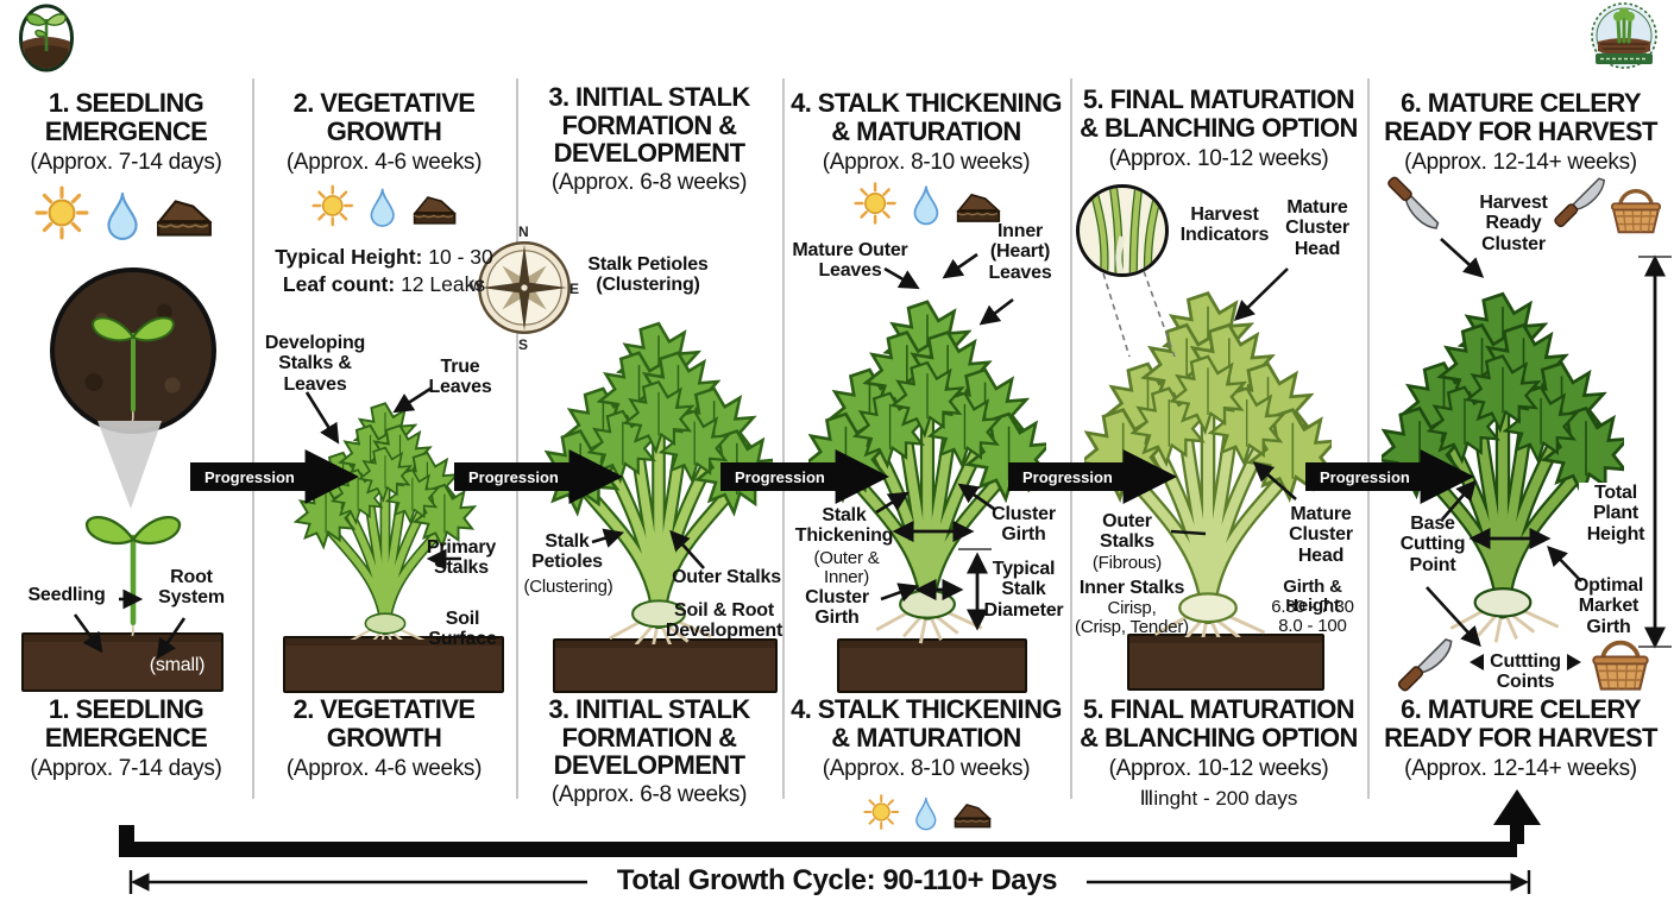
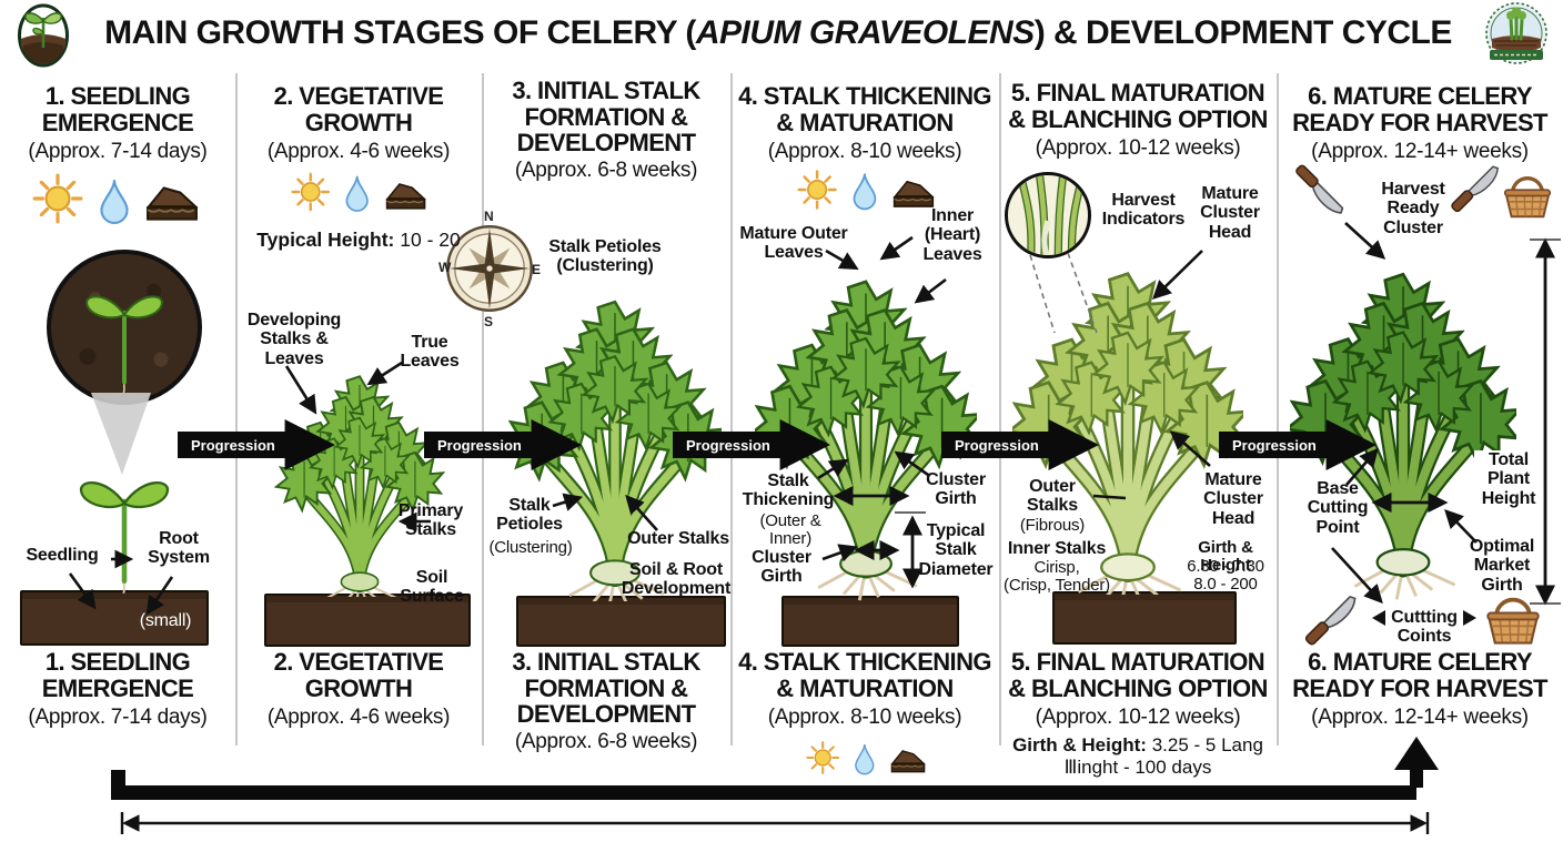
+ MAIN GROWTH STAGES OF CELERY (APIUM GRAVEOLENS) & DEVELOPMENT CYCLE
  1. SEEDLING
  EMERGENCE
  (Approx. 7-14 days)
  Seedling
  Root
  System
  (small)
  1. SEEDLING
  EMERGENCE
  (Approx. 7-14 days)
  2. VEGETATIVE
  GROWTH
  (Approx. 4-6 weeks)
- Typical Height: 10 - 30
+ Typical Height: 10 - 20
- Leaf count: 12 Leaks
  Developing
  Stalks &
  Leaves
  True
  Leaves
  Primary
  Stalks
  Soil Surface
  2. VEGETATIVE
  GROWTH
  (Approx. 4-6 weeks)
  3. INITIAL STALK
  FORMATION &
  DEVELOPMENT
  (Approx. 6-8 weeks)
  N
  W
  E
  S
  Stalk Petioles
  (Clustering)
  Stalk
  Petioles
  (Clustering)
  Outer Stalks
  Soil & Root
  Development
  3. INITIAL STALK
  FORMATION &
  DEVELOPMENT
  (Approx. 6-8 weeks)
  4. STALK THICKENING
  & MATURATION
  (Approx. 8-10 weeks)
  Mature Outer
  Leaves
  Inner
  (Heart)
  Leaves
  Stalk
  Thickening
  (Outer &
  Inner)
  Cluster
  Girth
  Cluster
  Girth
  Typical
  Stalk
  Diameter
  4. STALK THICKENING
  & MATURATION
  (Approx. 8-10 weeks)
  5. FINAL MATURATION
  & BLANCHING OPTION
  (Approx. 10-12 weeks)
  Harvest
  Indicators
  Mature
  Cluster
  Head
  Outer
  Stalks
  (Fibrous)
  Inner Stalks
  Cirisp,
  (Crisp, Tender)
  Mature
  Cluster
  Head
  Girth & Height
  6.30 - 7.30
- 8.0 - 100
+ 8.0 - 200
  5. FINAL MATURATION
  & BLANCHING OPTION
  (Approx. 10-12 weeks)
+ Girth & Height: 3.25 - 5 Lang
- Ⅲinght - 200 days
+ Ⅲinght - 100 days
  6. MATURE CELERY
  READY FOR HARVEST
  (Approx. 12-14+ weeks)
  Harvest Ready
  Cluster
  Base
  Cutting
  Point
  Total
  Plant
  Height
  Optimal
  Market
  Girth
  Cuttting
  Coints
  6. MATURE CELERY
  READY FOR HARVEST
  (Approx. 12-14+ weeks)
  Progression
  Progression
  Progression
  Progression
  Progression
- Total Growth Cycle: 90-110+ Days
